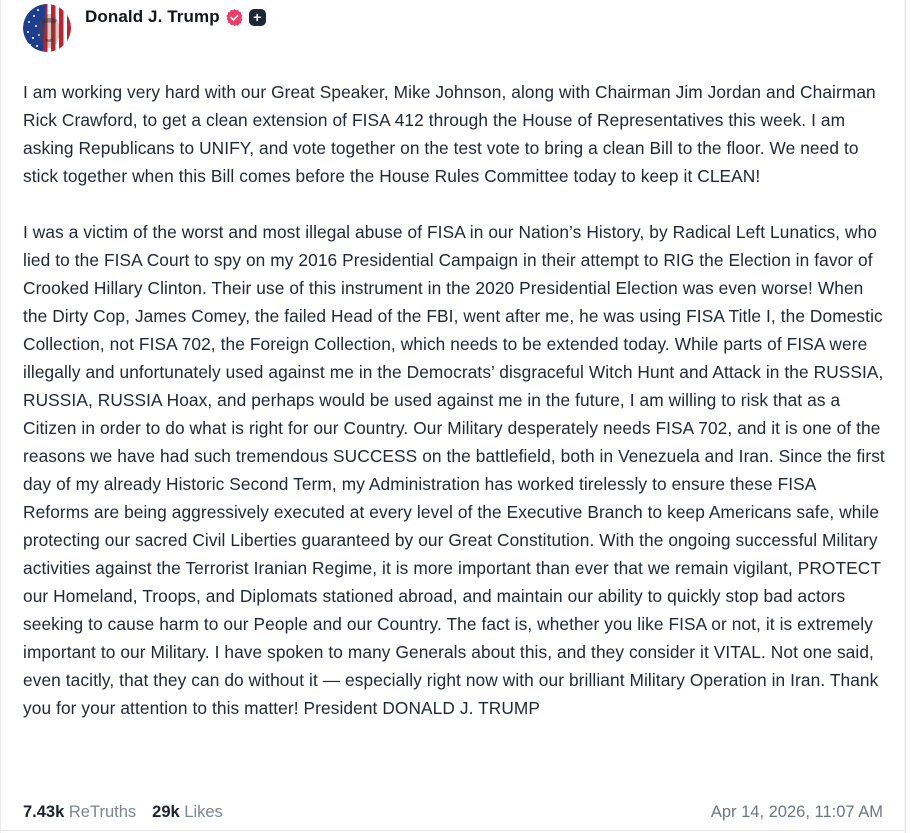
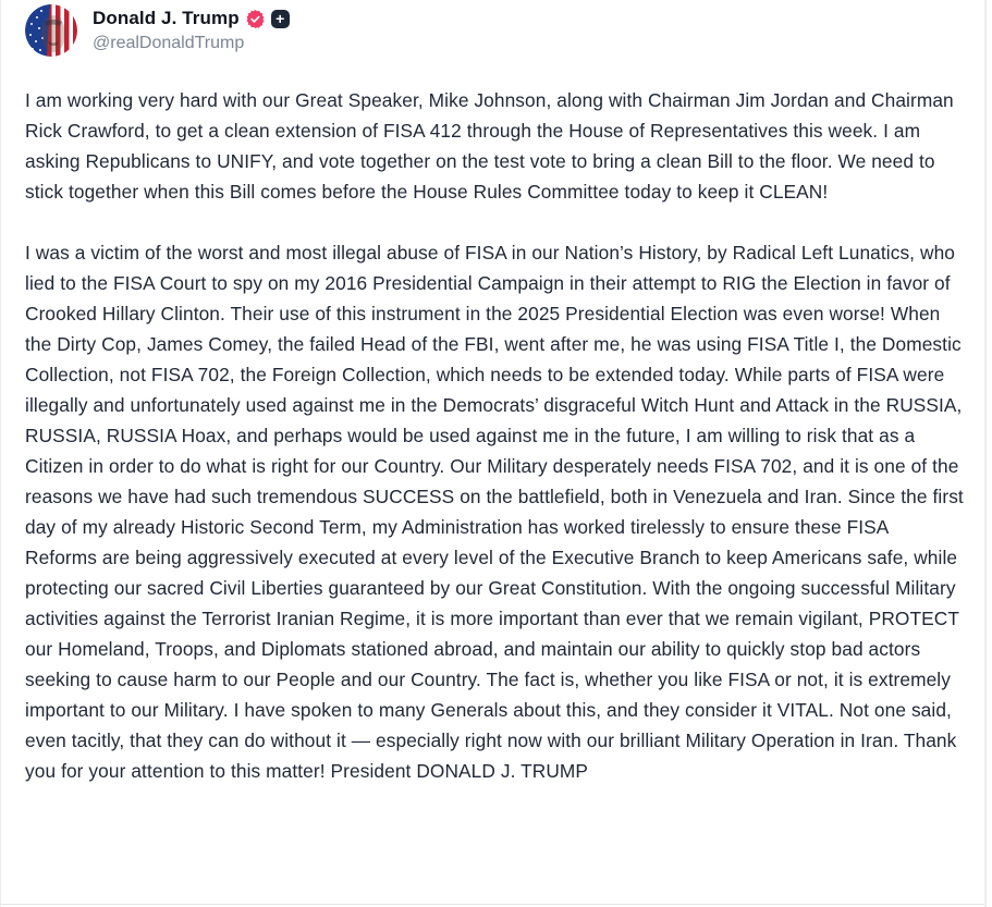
  Donald J. Trump
  +
+ @realDonaldTrump
  I am working very hard with our Great Speaker, Mike Johnson, along with Chairman Jim Jordan and Chairman Rick Crawford, to get a clean extension of FISA 412 through the House of Representatives this week. I am asking Republicans to UNIFY, and vote together on the test vote to bring a clean Bill to the floor. We need to stick together when this Bill comes before the House Rules Committee today to keep it CLEAN!
- I was a victim of the worst and most illegal abuse of FISA in our Nation’s History, by Radical Left Lunatics, who lied to the FISA Court to spy on my 2016 Presidential Campaign in their attempt to RIG the Election in favor of Crooked Hillary Clinton. Their use of this instrument in the 2020 Presidential Election was even worse! When the Dirty Cop, James Comey, the failed Head of the FBI, went after me, he was using FISA Title I, the Domestic Collection, not FISA 702, the Foreign Collection, which needs to be extended today. While parts of FISA were illegally and unfortunately used against me in the Democrats’ disgraceful Witch Hunt and Attack in the RUSSIA, RUSSIA, RUSSIA Hoax, and perhaps would be used against me in the future, I am willing to risk that as a Citizen in order to do what is right for our Country. Our Military desperately needs FISA 702, and it is one of the reasons we have had such tremendous SUCCESS on the battlefield, both in Venezuela and Iran. Since the first day of my already Historic Second Term, my Administration has worked tirelessly to ensure these FISA Reforms are being aggressively executed at every level of the Executive Branch to keep Americans safe, while protecting our sacred Civil Liberties guaranteed by our Great Constitution. With the ongoing successful Military activities against the Terrorist Iranian Regime, it is more important than ever that we remain vigilant, PROTECT our Homeland, Troops, and Diplomats stationed abroad, and maintain our ability to quickly stop bad actors seeking to cause harm to our People and our Country. The fact is, whether you like FISA or not, it is extremely important to our Military. I have spoken to many Generals about this, and they consider it VITAL. Not one said, even tacitly, that they can do without it — especially right now with our brilliant Military Operation in Iran. Thank you for your attention to this matter! President DONALD J. TRUMP
+ I was a victim of the worst and most illegal abuse of FISA in our Nation’s History, by Radical Left Lunatics, who lied to the FISA Court to spy on my 2016 Presidential Campaign in their attempt to RIG the Election in favor of Crooked Hillary Clinton. Their use of this instrument in the 2025 Presidential Election was even worse! When the Dirty Cop, James Comey, the failed Head of the FBI, went after me, he was using FISA Title I, the Domestic Collection, not FISA 702, the Foreign Collection, which needs to be extended today. While parts of FISA were illegally and unfortunately used against me in the Democrats’ disgraceful Witch Hunt and Attack in the RUSSIA, RUSSIA, RUSSIA Hoax, and perhaps would be used against me in the future, I am willing to risk that as a Citizen in order to do what is right for our Country. Our Military desperately needs FISA 702, and it is one of the reasons we have had such tremendous SUCCESS on the battlefield, both in Venezuela and Iran. Since the first day of my already Historic Second Term, my Administration has worked tirelessly to ensure these FISA Reforms are being aggressively executed at every level of the Executive Branch to keep Americans safe, while protecting our sacred Civil Liberties guaranteed by our Great Constitution. With the ongoing successful Military activities against the Terrorist Iranian Regime, it is more important than ever that we remain vigilant, PROTECT our Homeland, Troops, and Diplomats stationed abroad, and maintain our ability to quickly stop bad actors seeking to cause harm to our People and our Country. The fact is, whether you like FISA or not, it is extremely important to our Military. I have spoken to many Generals about this, and they consider it VITAL. Not one said, even tacitly, that they can do without it — especially right now with our brilliant Military Operation in Iran. Thank you for your attention to this matter! President DONALD J. TRUMP
- 7.43k ReTruths
- 29k Likes
- Apr 14, 2026, 11:07 AM
